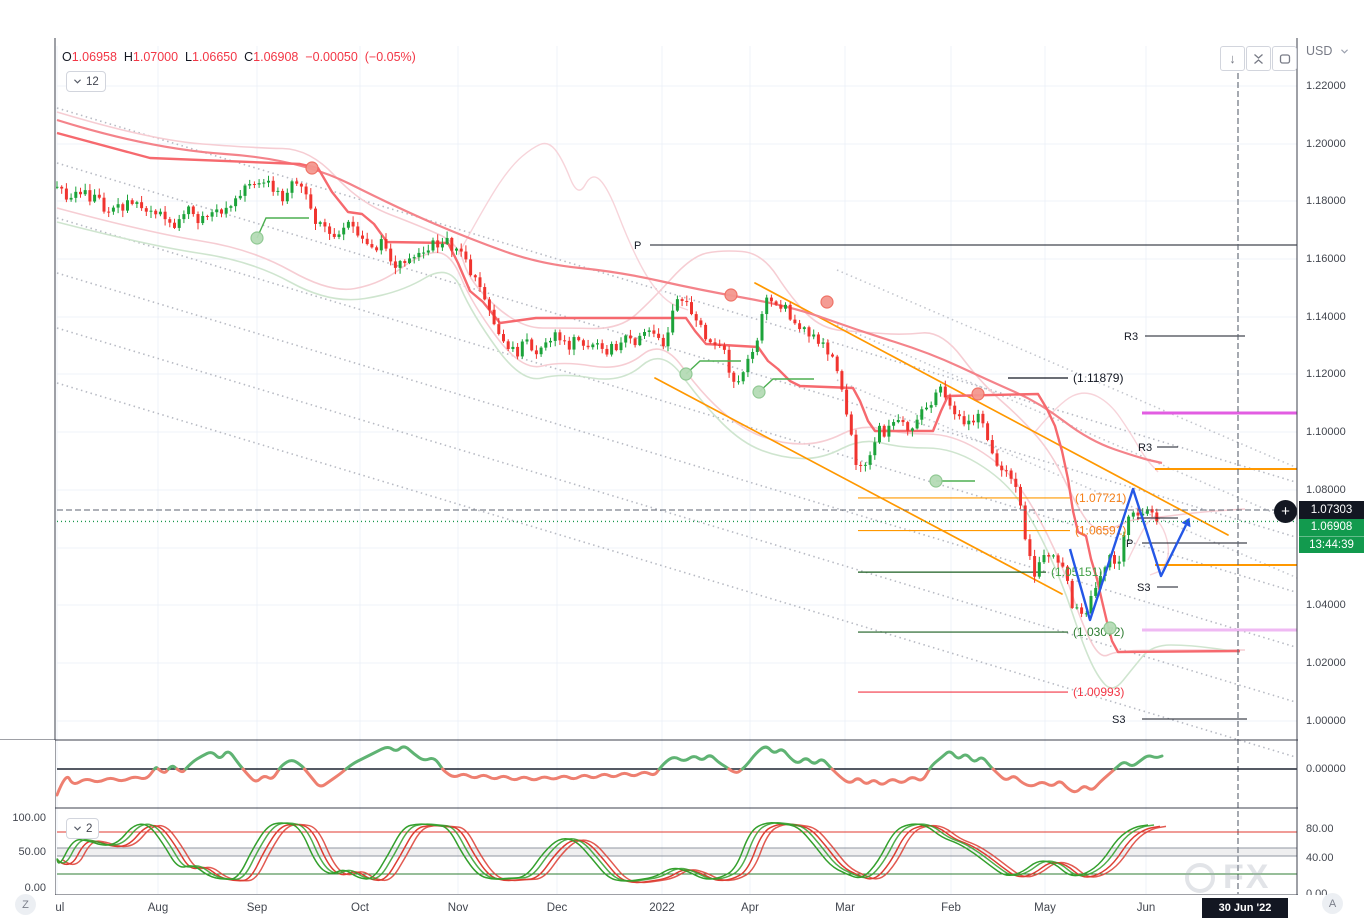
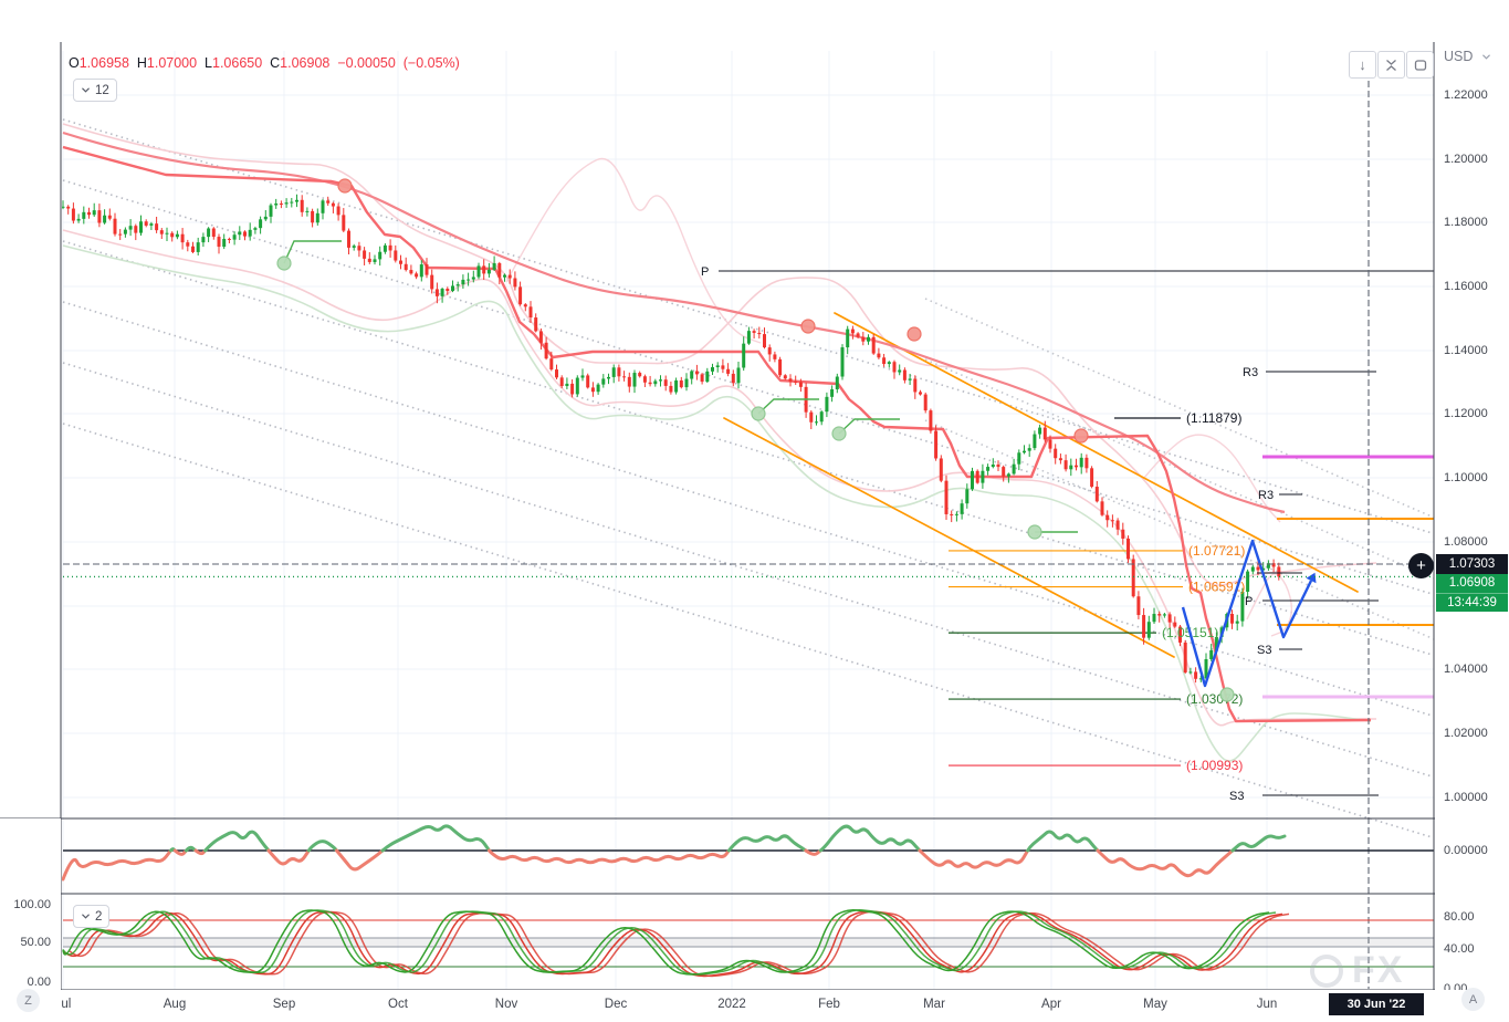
  P
  R3
  R3
  P
  S3
  S3
  (1.11879)
  (1.07721)
  (1.0659)
  (1.05151)
  (1.0302)
  (1.00993)
  O1.06958 H1.07000 L1.06650 C1.06908 −0.00050 (−0.05%)
  12
  2
  ↓
  +
  FX
  USD
  1.22000
  1.20000
  1.18000
  1.16000
  1.14000
  1.12000
  1.10000
  1.08000
  1.04000
  1.02000
  1.00000
  0.00000
  80.00
  40.00
  0.00
  100.00
  50.00
  0.00
  1.07303
  1.06908
  13:44:39
  Aug
  Sep
  Oct
  Nov
  Dec
  2022
- Apr
+ Feb
  Mar
- Feb
+ Apr
  May
  Jun
  30 Jun '22
  Z
  A
